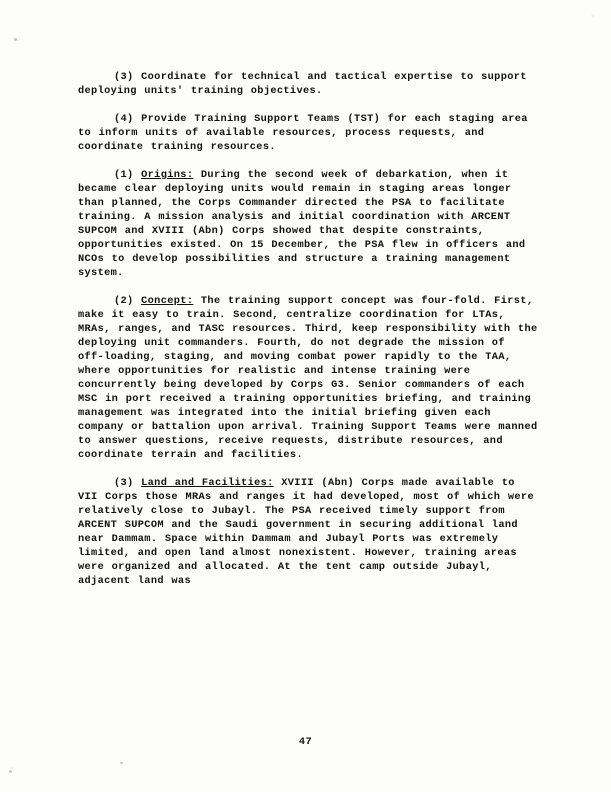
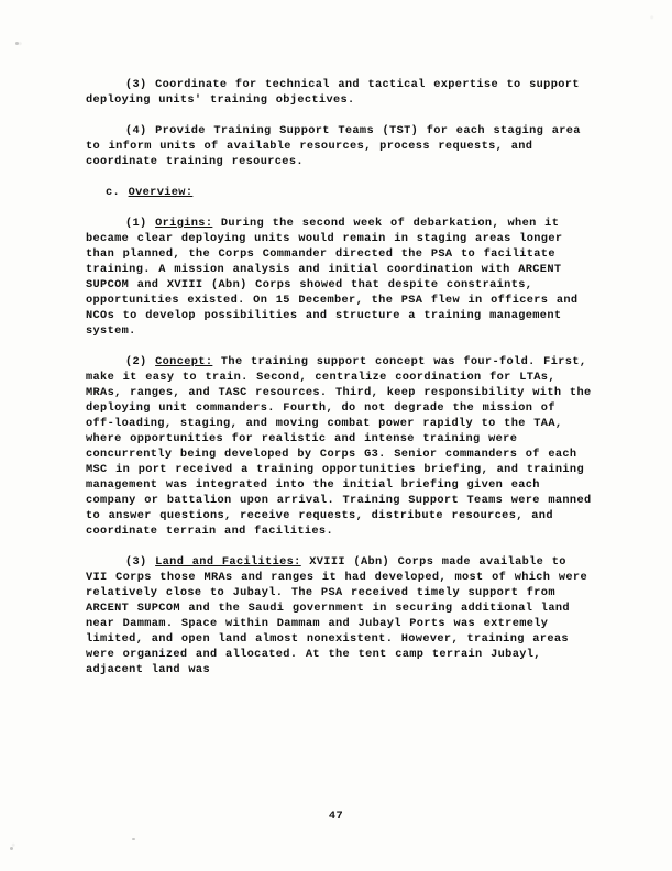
  (3) Coordinate for technical and tactical expertise to support deploying units' training objectives.
  (4) Provide Training Support Teams (TST) for each staging area to inform units of available resources, process requests, and coordinate training resources.
+ c. Overview:
  (1) Origins: During the second week of debarkation, when it became clear deploying units would remain in staging areas longer than planned, the Corps Commander directed the PSA to facilitate training. A mission analysis and initial coordination with ARCENT SUPCOM and XVIII (Abn) Corps showed that despite constraints, opportunities existed. On 15 December, the PSA flew in officers and NCOs to develop possibilities and structure a training management system.
  (2) Concept: The training support concept was four-fold. First, make it easy to train. Second, centralize coordination for LTAs, MRAs, ranges, and TASC resources. Third, keep responsibility with the deploying unit commanders. Fourth, do not degrade the mission of off-loading, staging, and moving combat power rapidly to the TAA, where opportunities for realistic and intense training were concurrently being developed by Corps G3. Senior commanders of each MSC in port received a training opportunities briefing, and training management was integrated into the initial briefing given each company or battalion upon arrival. Training Support Teams were manned to answer questions, receive requests, distribute resources, and coordinate terrain and facilities.
- (3) Land and Facilities: XVIII (Abn) Corps made available to VII Corps those MRAs and ranges it had developed, most of which were relatively close to Jubayl. The PSA received timely support from ARCENT SUPCOM and the Saudi government in securing additional land near Dammam. Space within Dammam and Jubayl Ports was extremely limited, and open land almost nonexistent. However, training areas were organized and allocated. At the tent camp outside Jubayl, adjacent land was
+ (3) Land and Facilities: XVIII (Abn) Corps made available to VII Corps those MRAs and ranges it had developed, most of which were relatively close to Jubayl. The PSA received timely support from ARCENT SUPCOM and the Saudi government in securing additional land near Dammam. Space within Dammam and Jubayl Ports was extremely limited, and open land almost nonexistent. However, training areas were organized and allocated. At the tent camp terrain Jubayl, adjacent land was
  47
